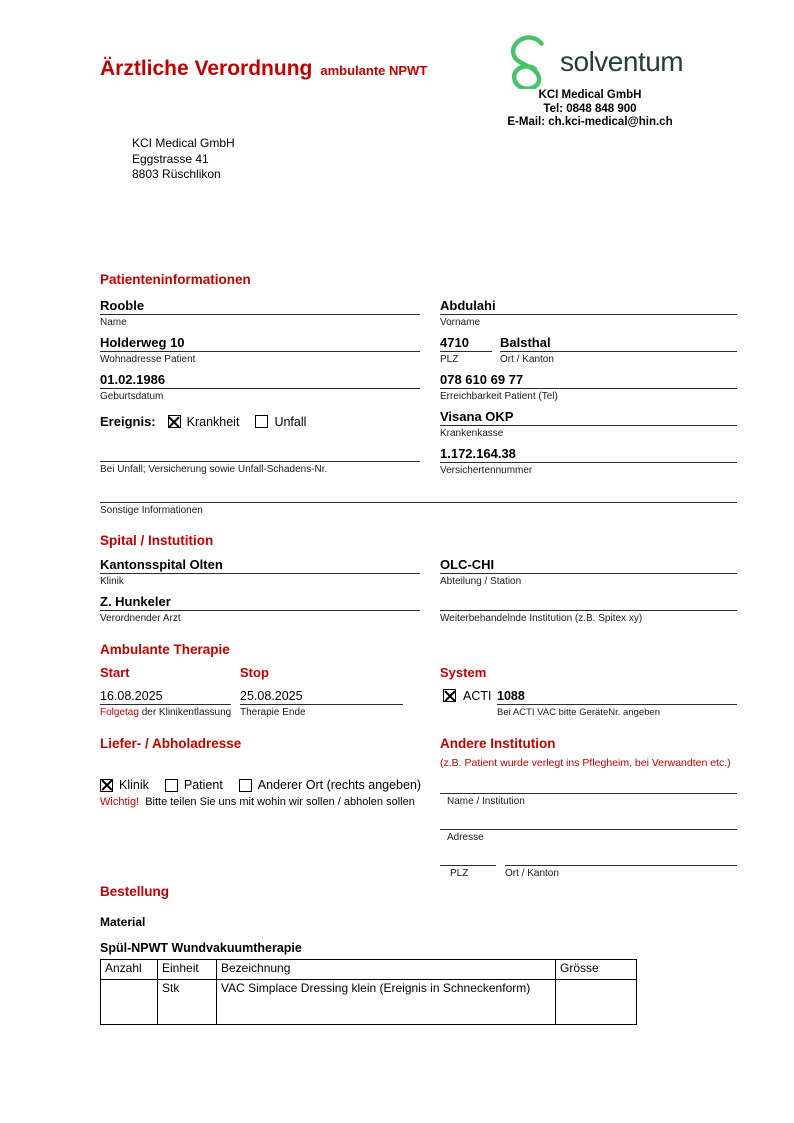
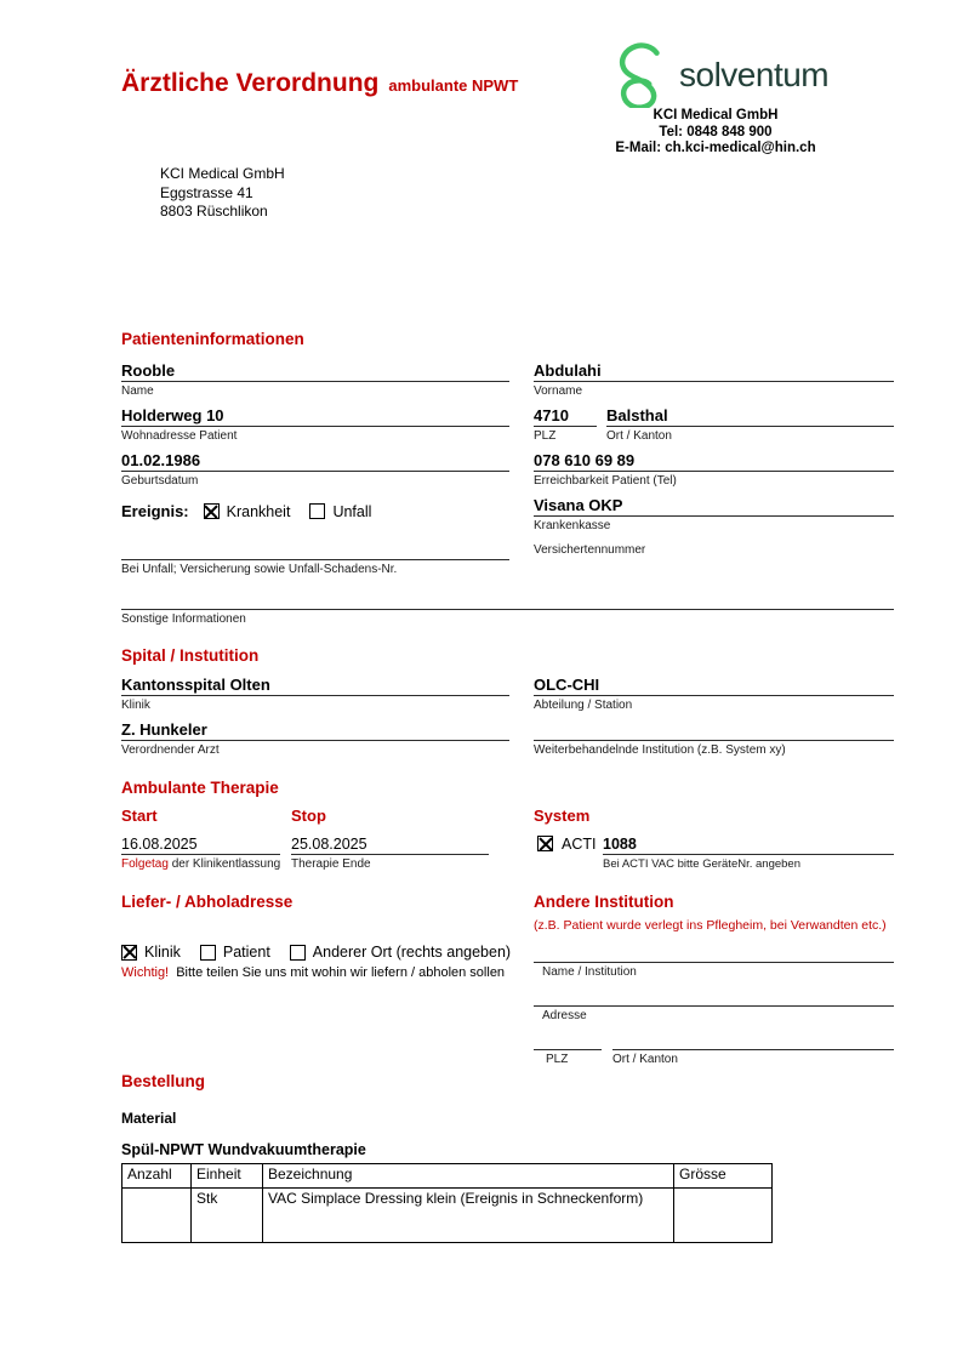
  Ärztliche Verordnung
  ambulante NPWT
  solventum
  KCI Medical GmbH
  Tel: 0848 848 900
  E-Mail: ch.kci-medical@hin.ch
  KCI Medical GmbH
  Eggstrasse 41
  8803 Rüschlikon
  Patienteninformationen
  Rooble
  Name
  Holderweg 10
  Wohnadresse Patient
  01.02.1986
  Geburtsdatum
  Ereignis:
  Krankheit
  Unfall
  Bei Unfall; Versicherung sowie Unfall-Schadens-Nr.
  Abdulahi
  Vorname
  4710
  PLZ
  Balsthal
  Ort / Kanton
- 078 610 69 77
+ 078 610 69 89
  Erreichbarkeit Patient (Tel)
  Visana OKP
  Krankenkasse
- 1.172.164.38
  Versichertennummer
  Sonstige Informationen
  Spital / Instutition
  Kantonsspital Olten
  Klinik
  Z. Hunkeler
  Verordnender Arzt
  OLC-CHI
  Abteilung / Station
- Weiterbehandelnde Institution (z.B. Spitex xy)
+ Weiterbehandelnde Institution (z.B. System xy)
  Ambulante Therapie
  Start
  Stop
  System
  16.08.2025
  Folgetag der Klinikentlassung
  25.08.2025
  Therapie Ende
  ACTI
  1088
  Bei ACTI VAC bitte GeräteNr. angeben
  Liefer- / Abholadresse
  Klinik
  Patient
  Anderer Ort (rechts angeben)
- Wichtig! Bitte teilen Sie uns mit wohin wir sollen / abholen sollen
+ Wichtig! Bitte teilen Sie uns mit wohin wir liefern / abholen sollen
  Andere Institution
  (z.B. Patient wurde verlegt ins Pflegheim, bei Verwandten etc.)
  Name / Institution
  Adresse
  PLZ
  Ort / Kanton
  Bestellung
  Material
  Spül-NPWT Wundvakuumtherapie
  Anzahl	Einheit	Bezeichnung	Grösse
  	Stk	VAC Simplace Dressing klein (Ereignis in Schneckenform)
